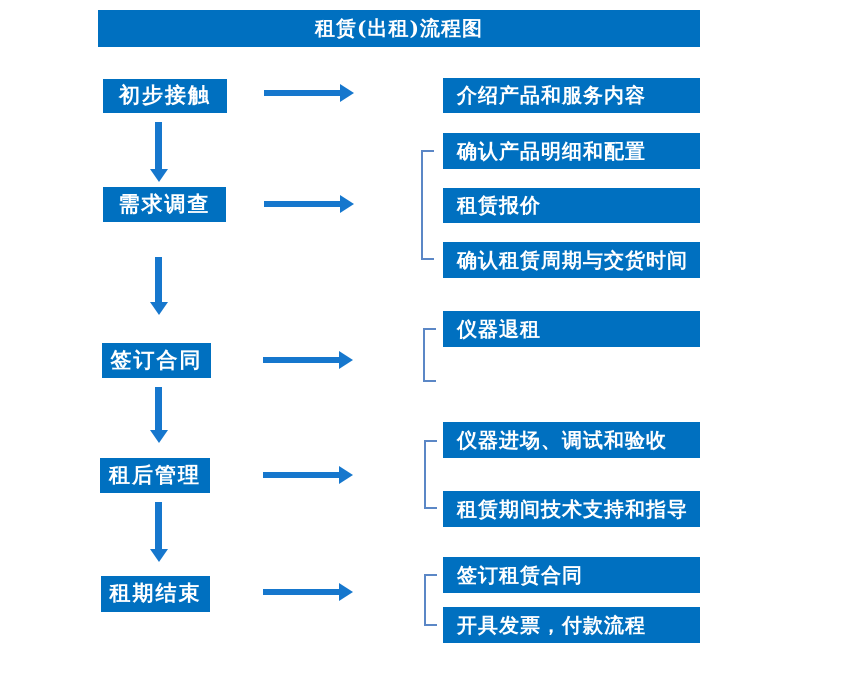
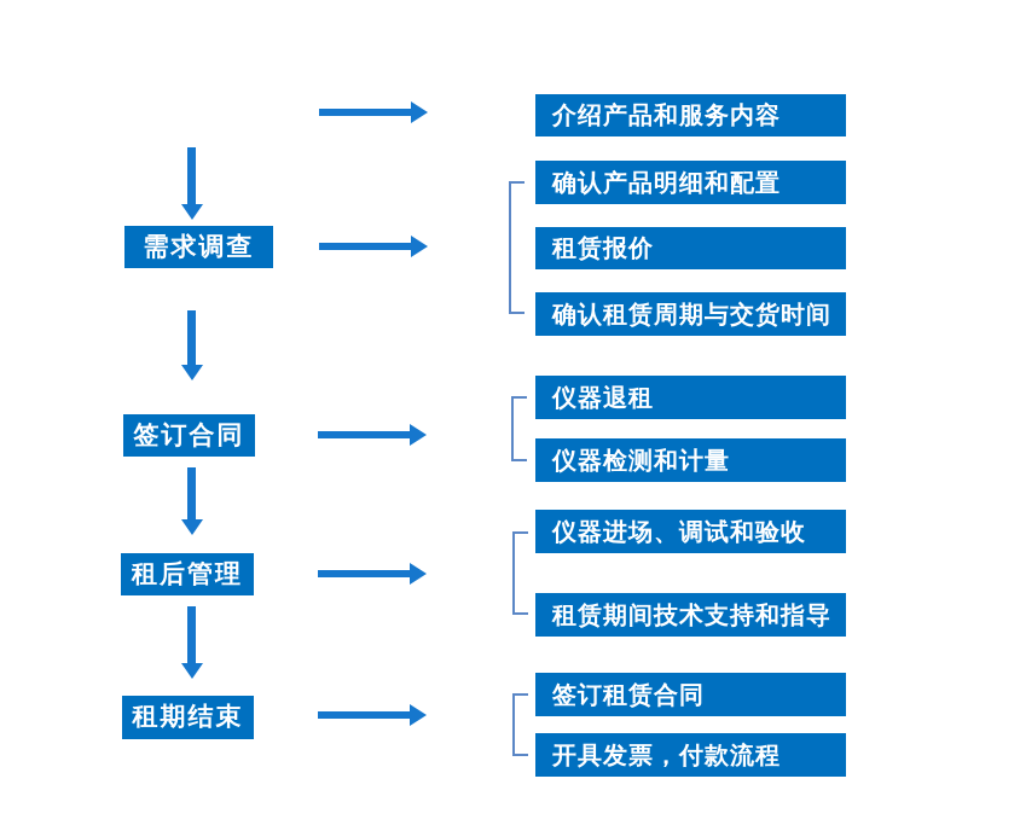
- 租赁(出租)流程图
- 初步接触
  需求调查
  签订合同
  租后管理
  租期结束
  介绍产品和服务内容
  确认产品明细和配置
  租赁报价
  确认租赁周期与交货时间
  仪器退租
+ 仪器检测和计量
  仪器进场、调试和验收
  租赁期间技术支持和指导
  签订租赁合同
  开具发票，付款流程
